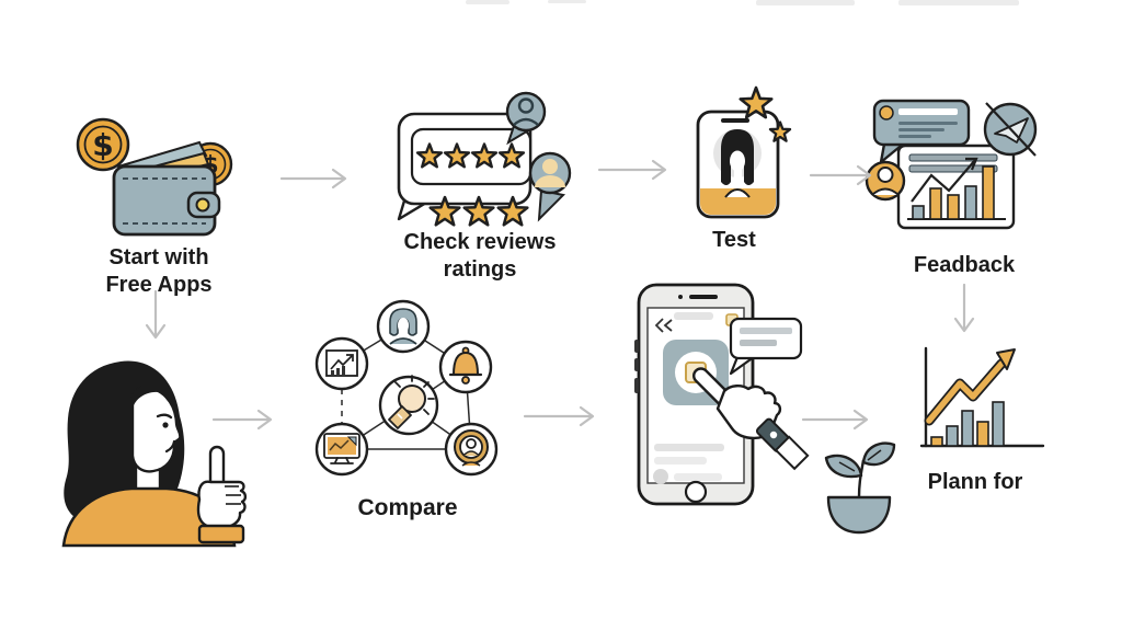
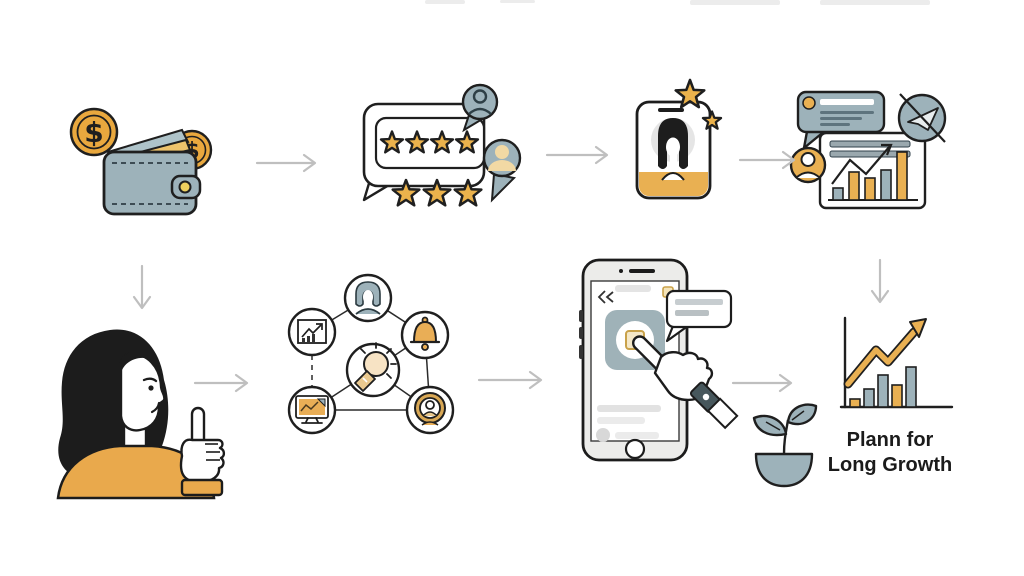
  $
  $
- Start with
- Free Apps
- Check reviews
- ratings
- Test
- Feadback
- Compare
  Plann for
+ Long Growth
